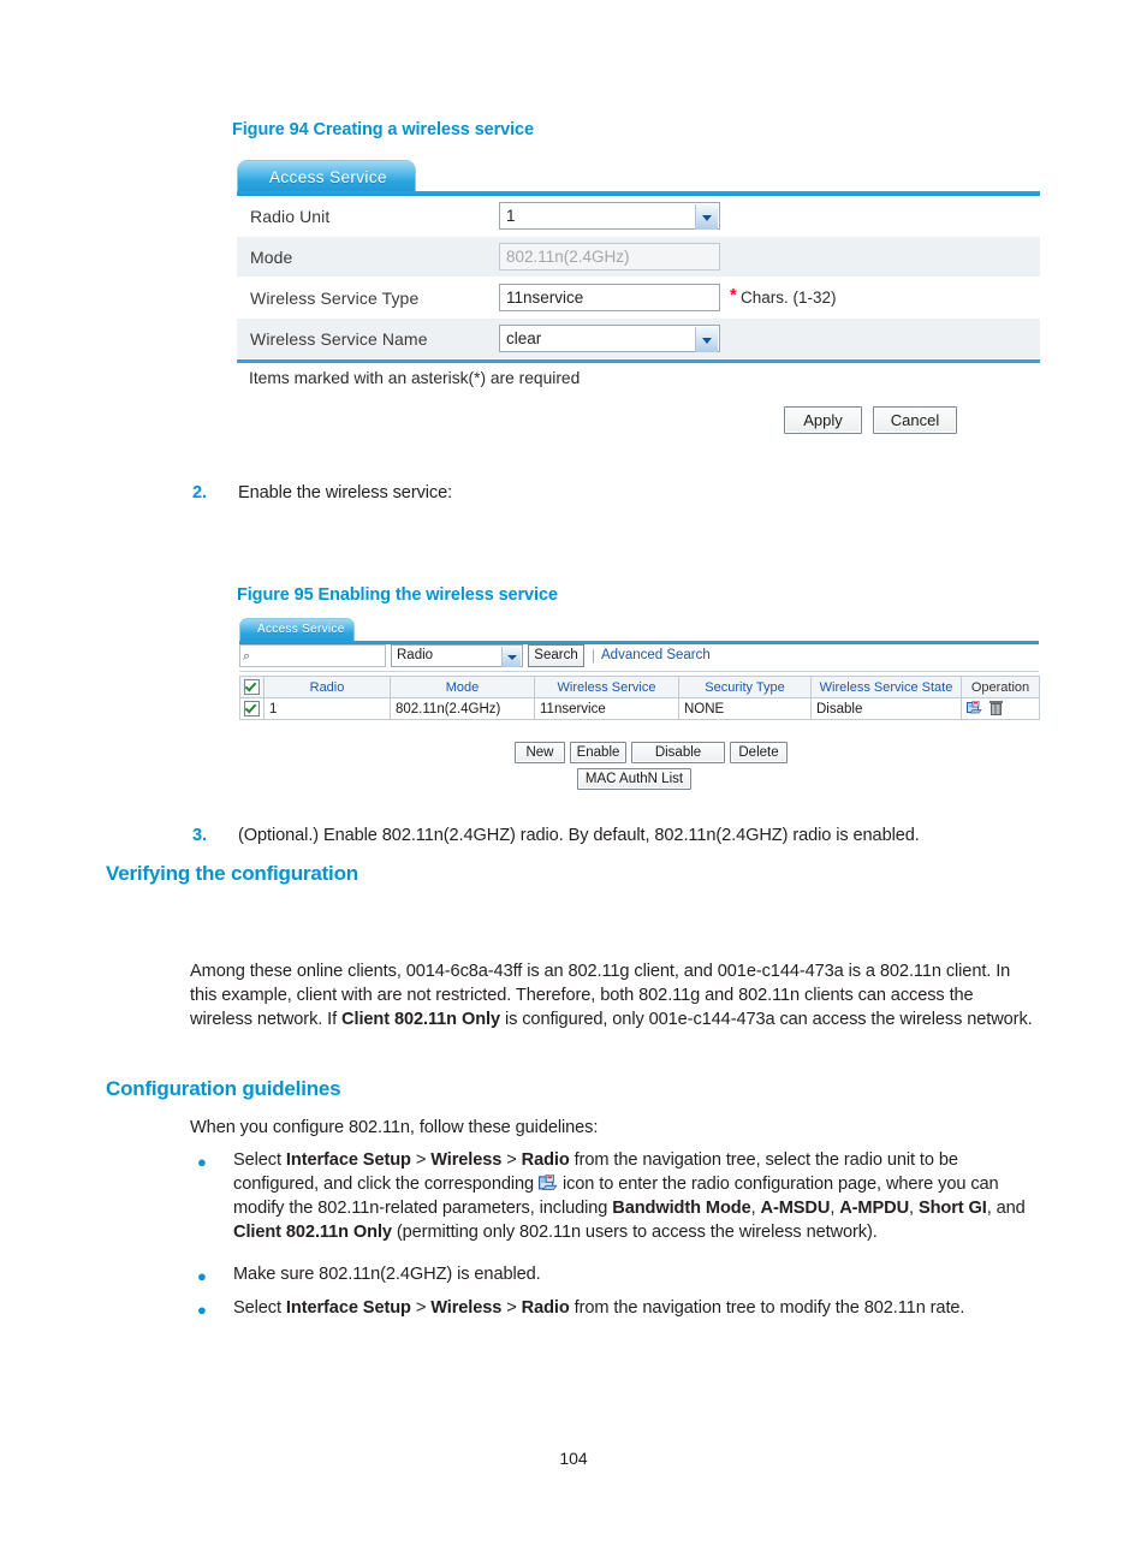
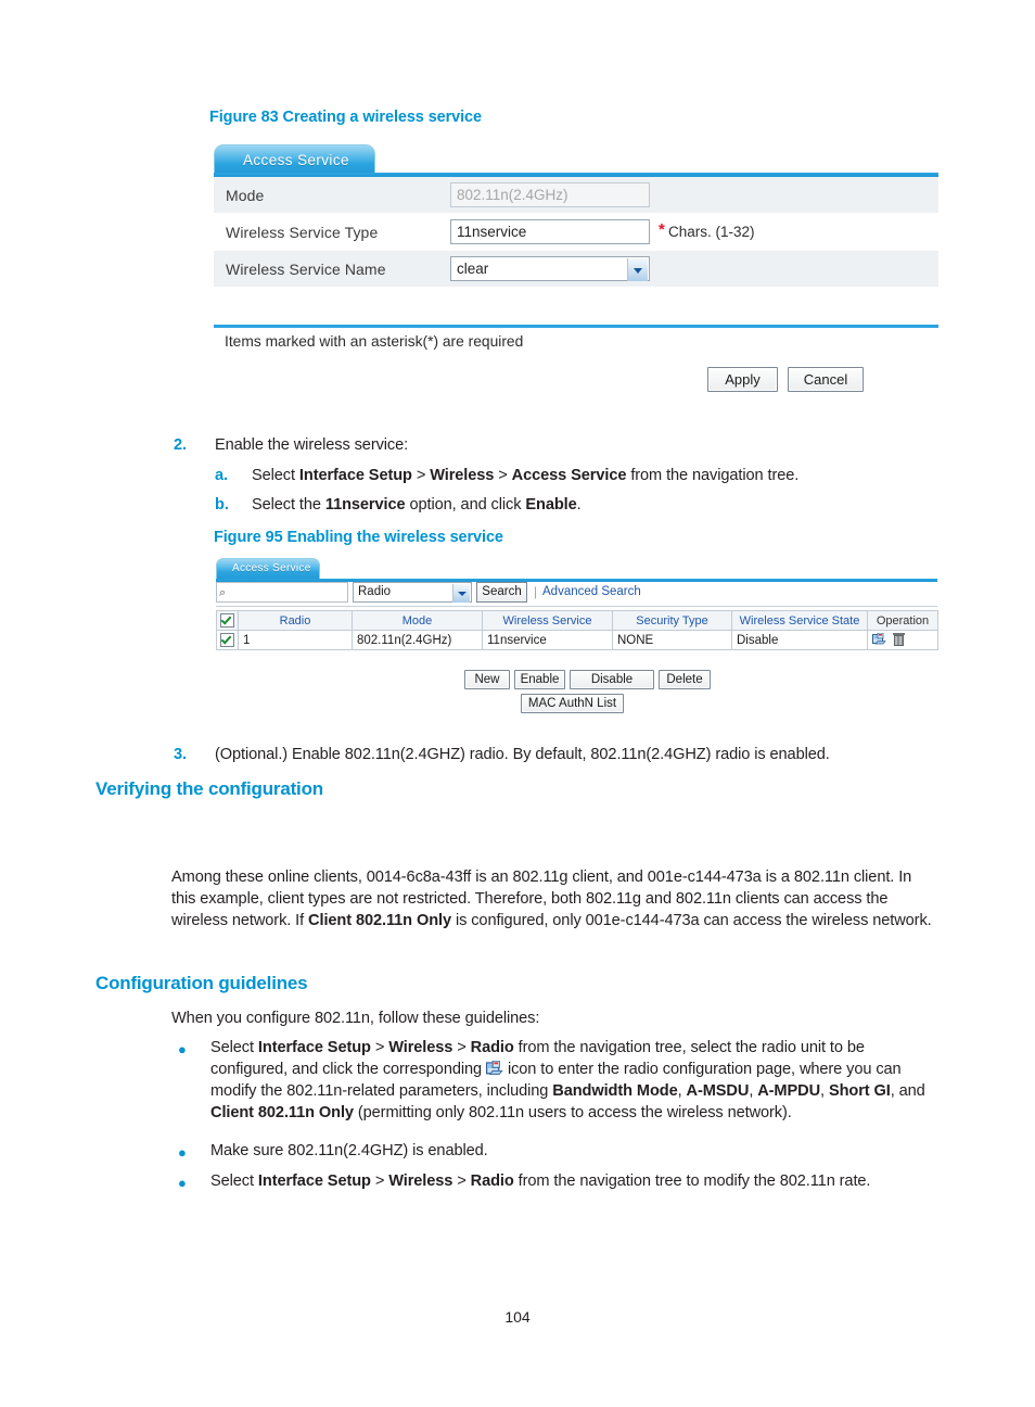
- Figure 94 Creating a wireless service
+ Figure 83 Creating a wireless service
  Access Service
- Radio Unit
- 1
  Mode
  802.11n(2.4GHz)
  Wireless Service Type
  11nservice
  *
  Chars. (1-32)
  Wireless Service Name
  clear
  Items marked with an asterisk(*) are required
  Apply
  Cancel
  2.
  Enable the wireless service:
+ a.
+ Select Interface Setup > Wireless > Access Service from the navigation tree.
+ b.
+ Select the 11nservice option, and click Enable.
  Figure 95 Enabling the wireless service
  Access Service
  ⌕
  Radio
  Search
  |
  Advanced Search
  	Radio	Mode	Wireless Service	Security Type	Wireless Service State	Operation
  	1	802.11n(2.4GHz)	11nservice	NONE	Disable
  New
  Enable
  Disable
  Delete
  MAC AuthN List
  3.
  (Optional.) Enable 802.11n(2.4GHZ) radio. By default, 802.11n(2.4GHZ) radio is enabled.
  Verifying the configuration
- Among these online clients, 0014-6c8a-43ff is an 802.11g client, and 001e-c144-473a is a 802.11n client. In this example, client with are not restricted. Therefore, both 802.11g and 802.11n clients can access the wireless network. If Client 802.11n Only is configured, only 001e-c144-473a can access the wireless network.
+ Among these online clients, 0014-6c8a-43ff is an 802.11g client, and 001e-c144-473a is a 802.11n client. In this example, client types are not restricted. Therefore, both 802.11g and 802.11n clients can access the wireless network. If Client 802.11n Only is configured, only 001e-c144-473a can access the wireless network.
  Configuration guidelines
  When you configure 802.11n, follow these guidelines:
  ●
  Select Interface Setup > Wireless > Radio from the navigation tree, select the radio unit to be configured, and click the corresponding icon to enter the radio configuration page, where you can modify the 802.11n-related parameters, including Bandwidth Mode, A-MSDU, A-MPDU, Short GI, and Client 802.11n Only (permitting only 802.11n users to access the wireless network).
  ●
  Make sure 802.11n(2.4GHZ) is enabled.
  ●
  Select Interface Setup > Wireless > Radio from the navigation tree to modify the 802.11n rate.
  104
